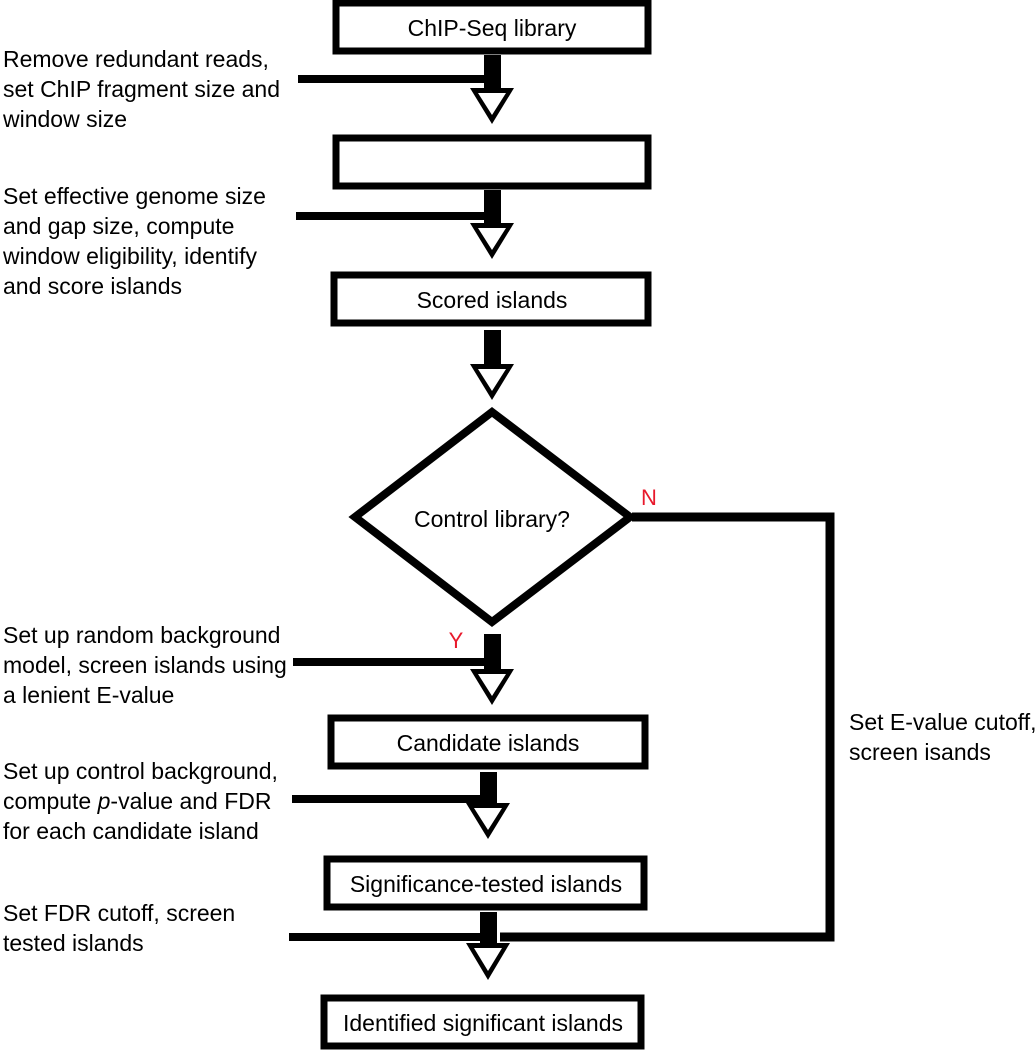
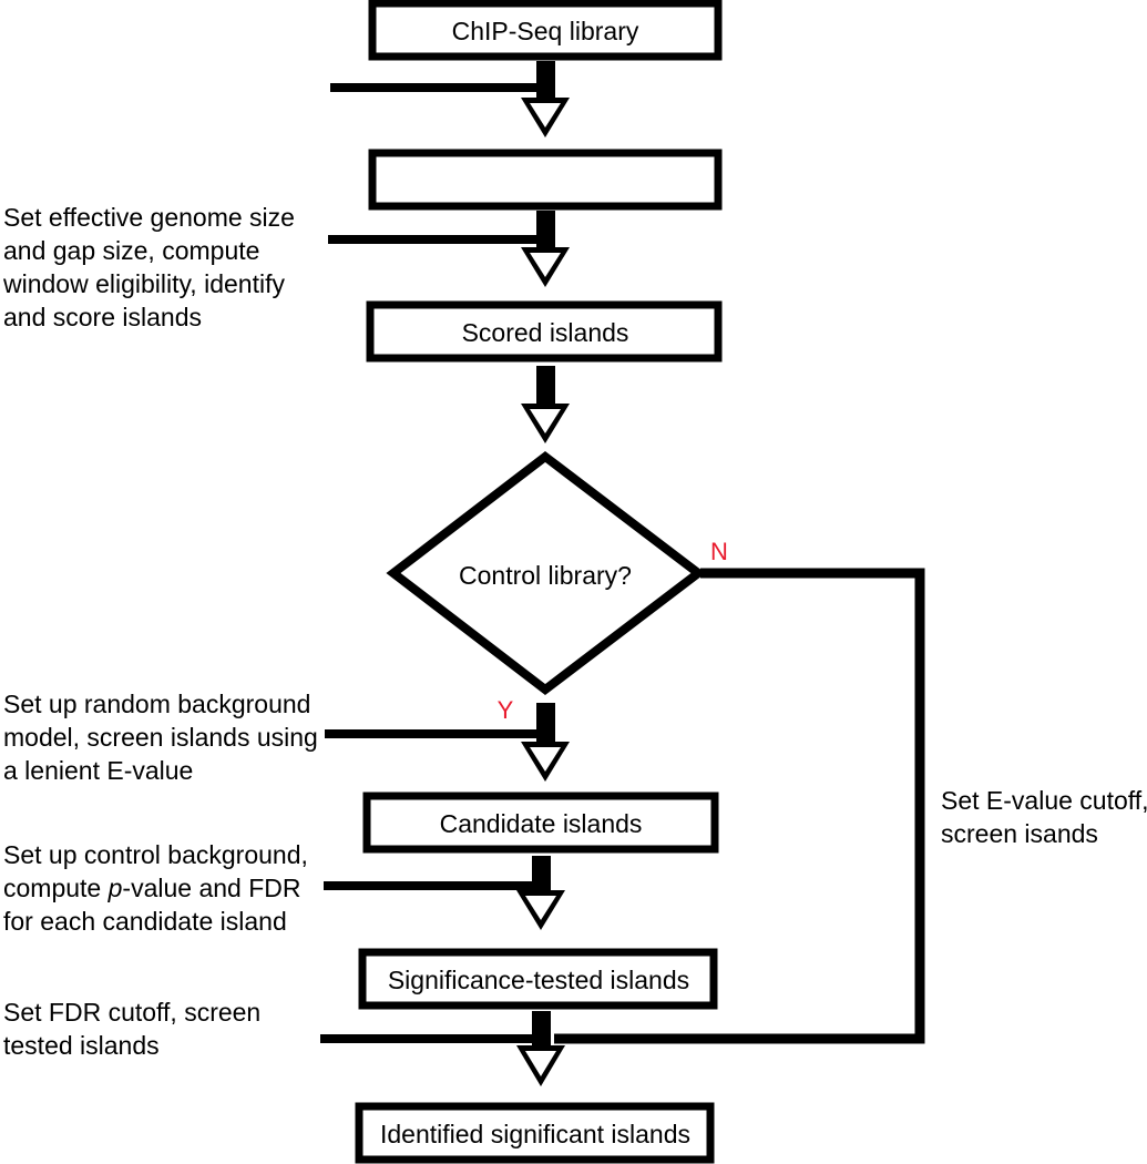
  ChIP-Seq library
  Scored islands
  Control library?
  N
  Y
  Candidate islands
  Significance-tested islands
  Identified significant islands
- Remove redundant reads,
- set ChIP fragment size and
- window size
  Set effective genome size
  and gap size, compute
  window eligibility, identify
  and score islands
  Set up random background
  model, screen islands using
  a lenient E-value
  Set up control background,
  compute p-value and FDR
  for each candidate island
  Set FDR cutoff, screen
  tested islands
  Set E-value cutoff,
  screen isands
